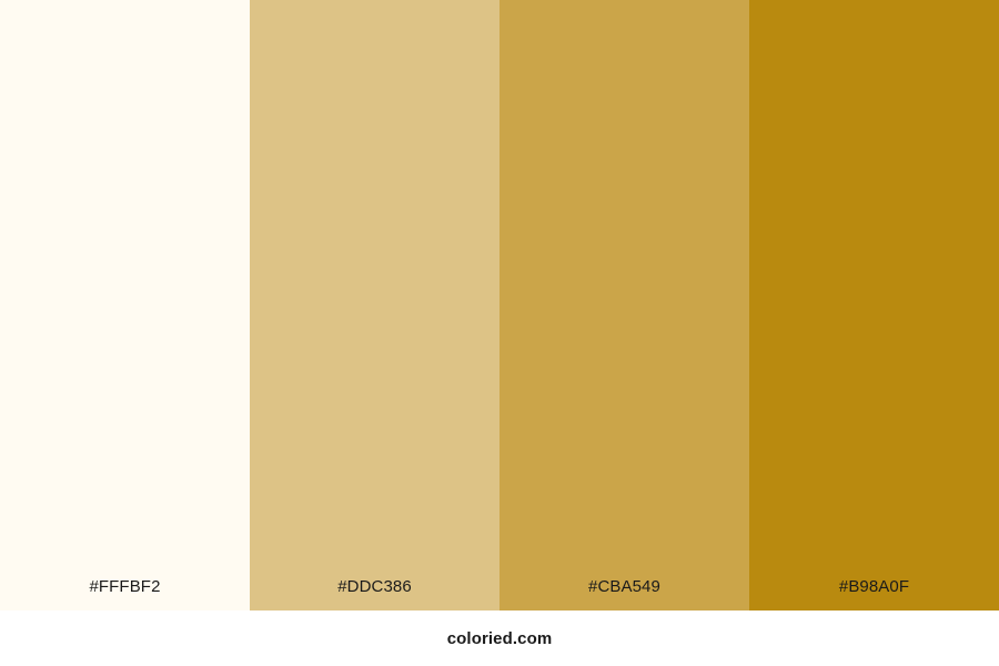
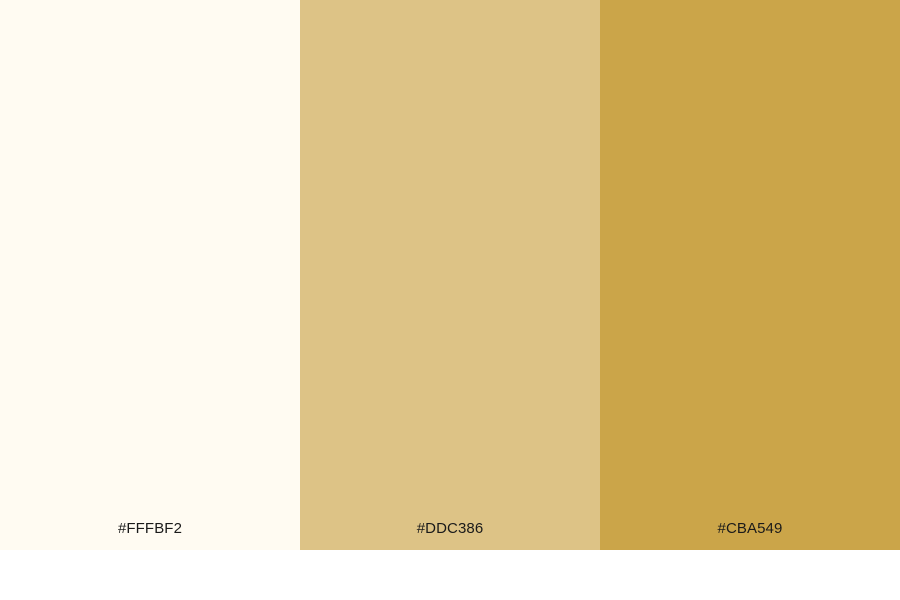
  #FFFBF2
  #DDC386
  #CBA549
- #B98A0F
- coloried.com
